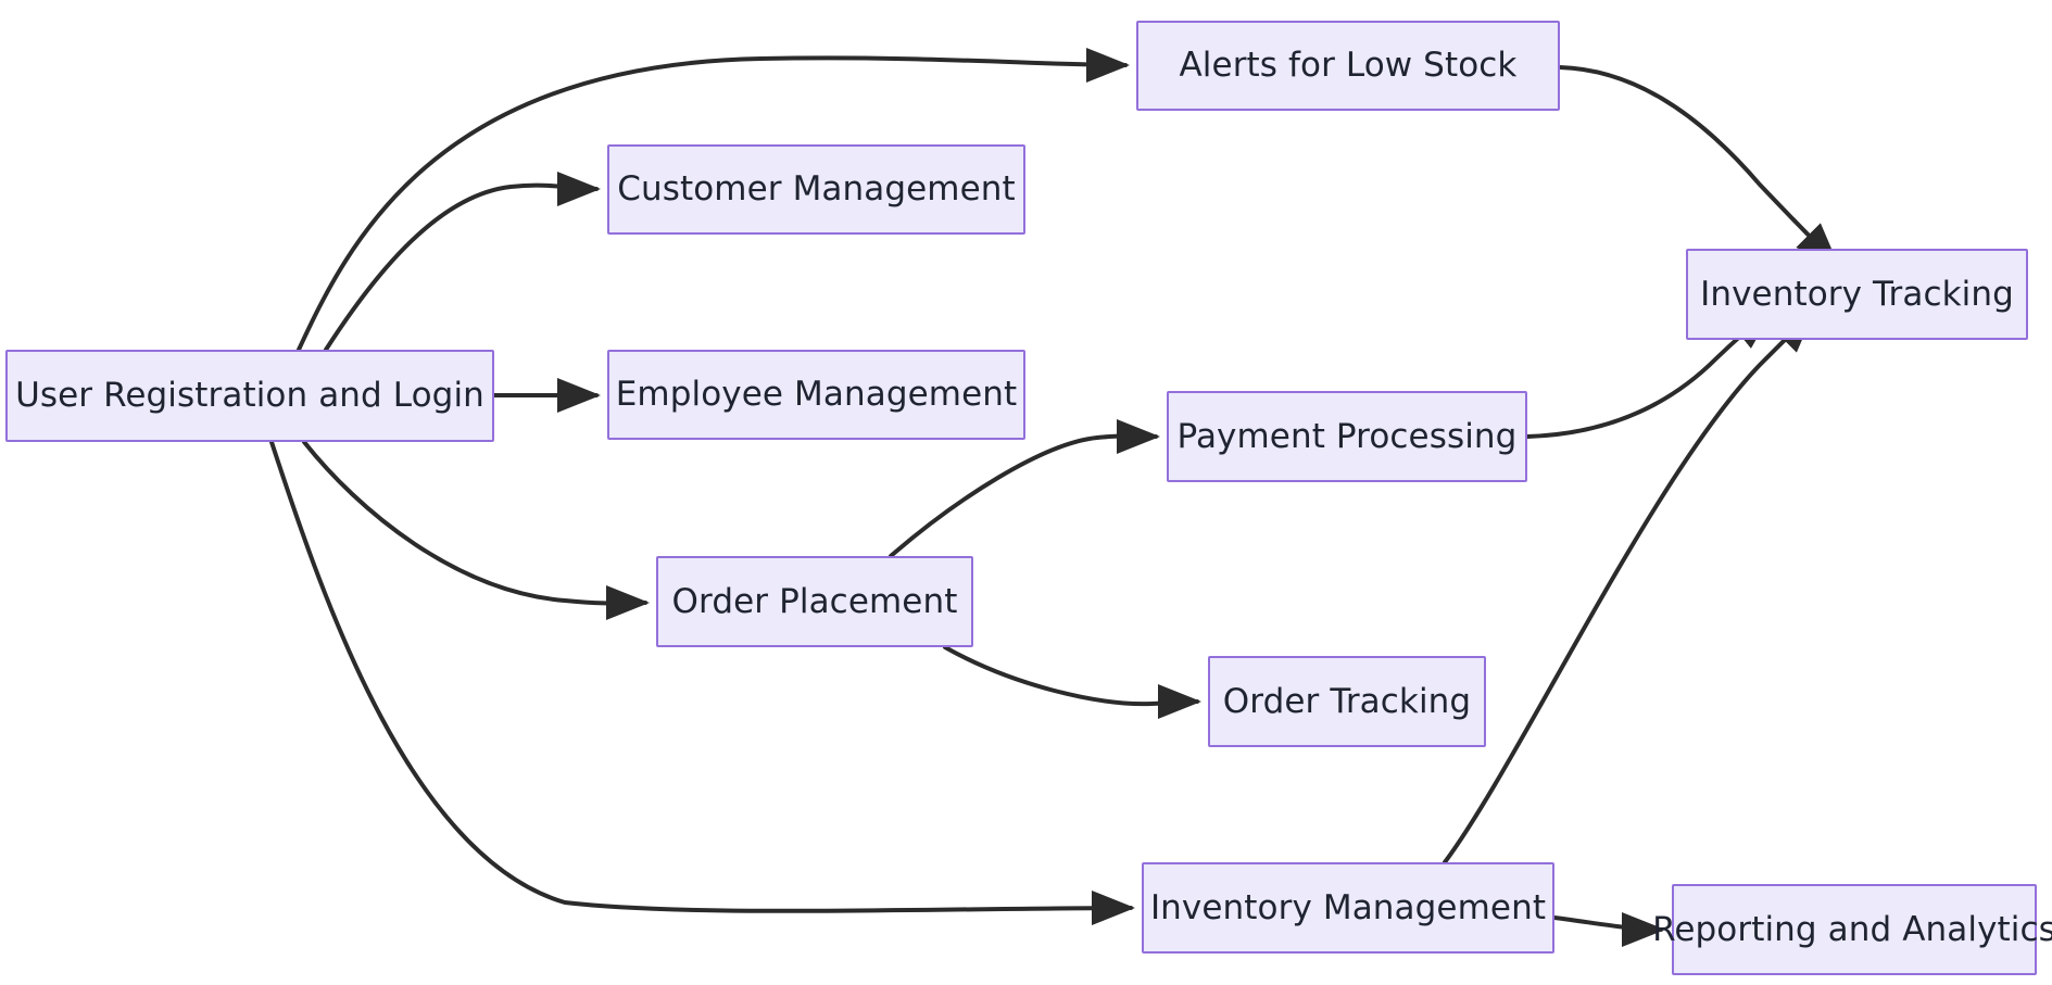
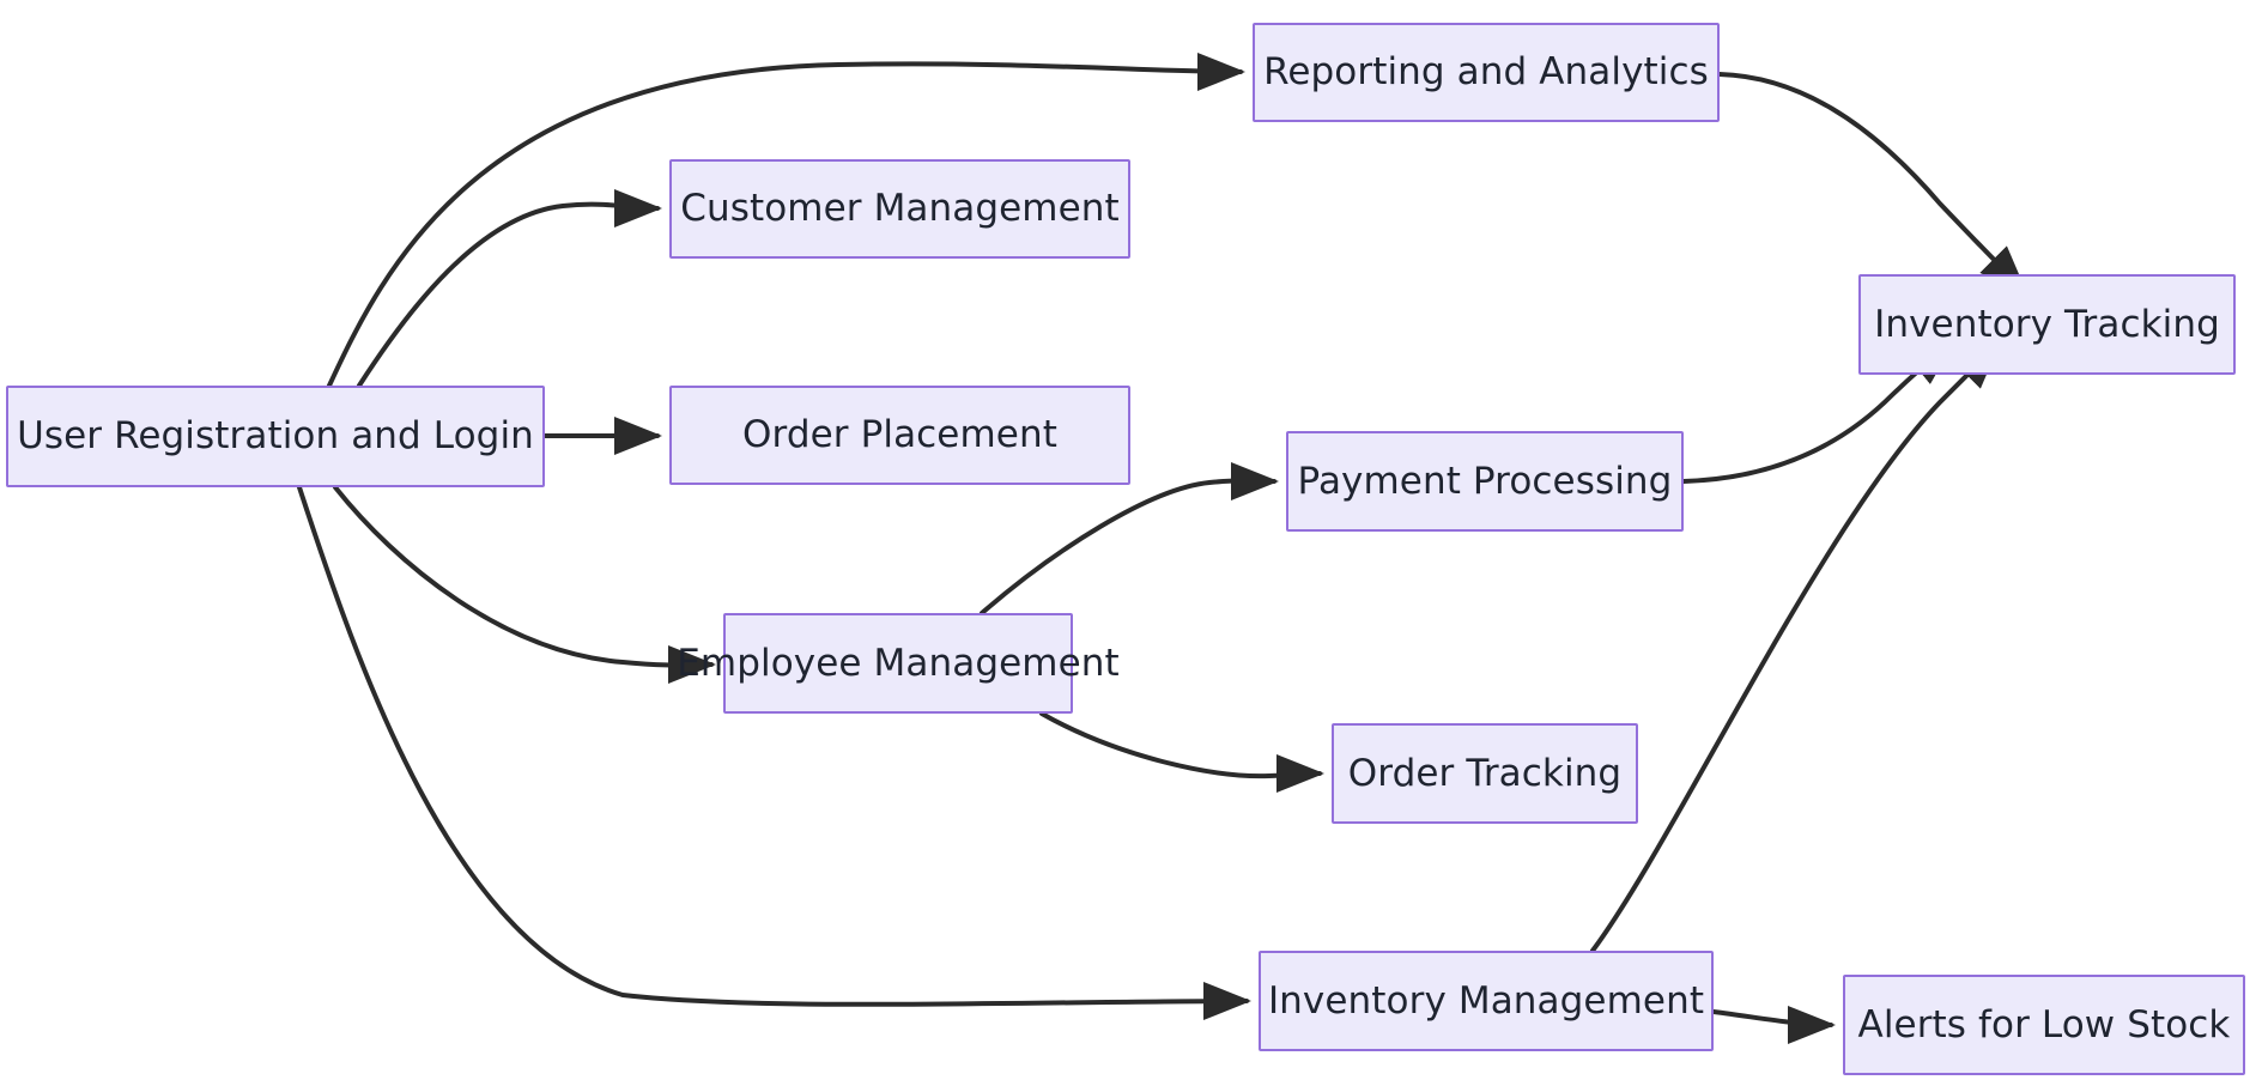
  User Registration and Login
- Alerts for Low Stock
+ Reporting and Analytics
  Customer Management
- Employee Management
+ Order Placement
  Inventory Tracking
  Payment Processing
- Order Placement
+ Employee Management
  Order Tracking
  Inventory Management
- Reporting and Analytics
+ Alerts for Low Stock
